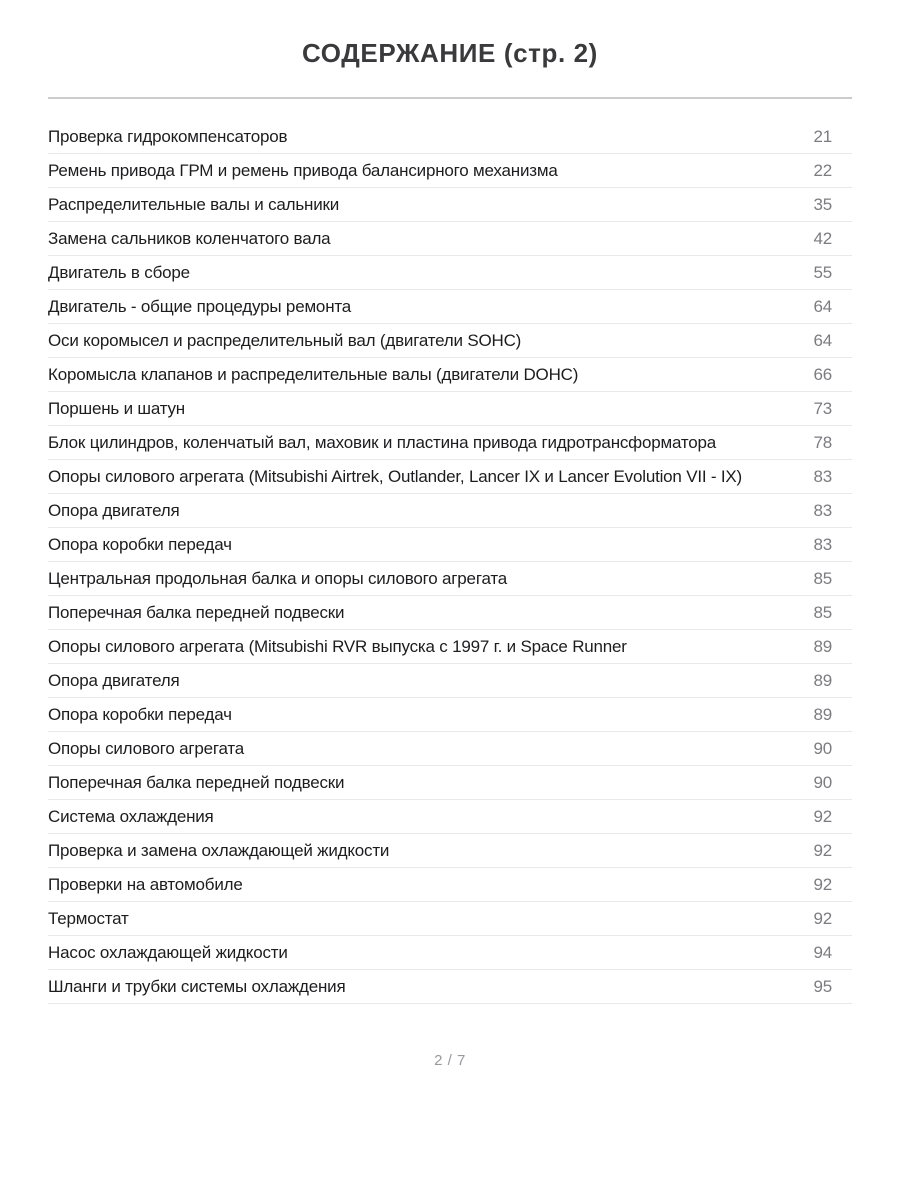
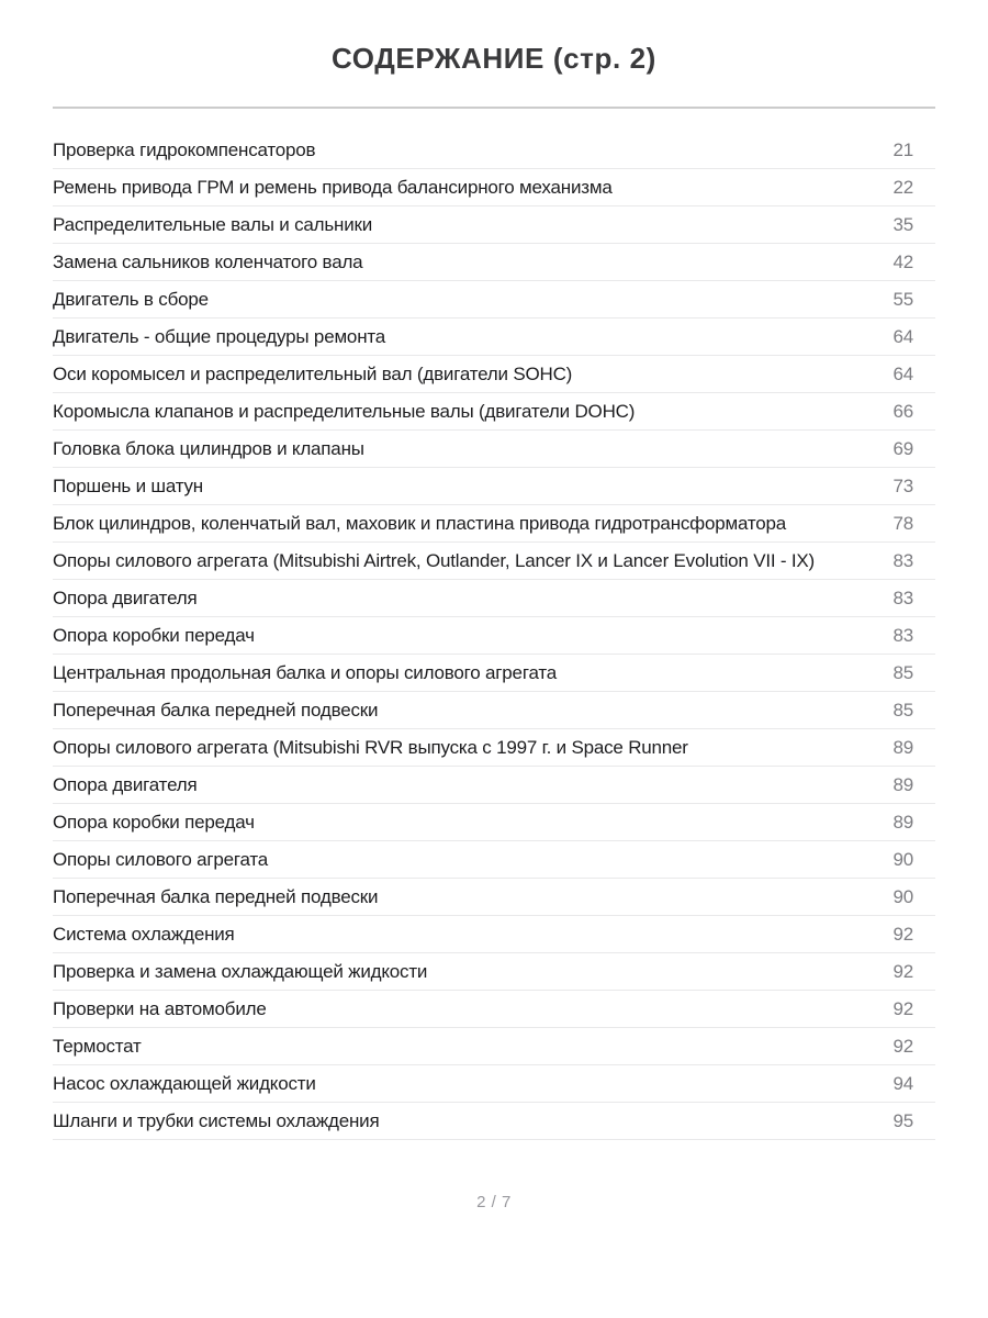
  СОДЕРЖАНИЕ (стр. 2)
  Проверка гидрокомпенсаторов
  21
  Ремень привода ГРМ и ремень привода балансирного механизма
  22
  Распределительные валы и сальники
  35
  Замена сальников коленчатого вала
  42
  Двигатель в сборе
  55
  Двигатель - общие процедуры ремонта
  64
  Оси коромысел и распределительный вал (двигатели SOHC)
  64
  Коромысла клапанов и распределительные валы (двигатели DOHC)
  66
+ Головка блока цилиндров и клапаны
+ 69
  Поршень и шатун
  73
  Блок цилиндров, коленчатый вал, маховик и пластина привода гидротрансформатора
  78
  Опоры силового агрегата (Mitsubishi Airtrek, Outlander, Lancer IX и Lancer Evolution VII - IX)
  83
  Опора двигателя
  83
  Опора коробки передач
  83
  Центральная продольная балка и опоры силового агрегата
  85
  Поперечная балка передней подвески
  85
  Опоры силового агрегата (Mitsubishi RVR выпуска с 1997 г. и Space Runner
  89
  Опора двигателя
  89
  Опора коробки передач
  89
  Опоры силового агрегата
  90
  Поперечная балка передней подвески
  90
  Система охлаждения
  92
  Проверка и замена охлаждающей жидкости
  92
  Проверки на автомобиле
  92
  Термостат
  92
  Насос охлаждающей жидкости
  94
  Шланги и трубки системы охлаждения
  95
  2 / 7
